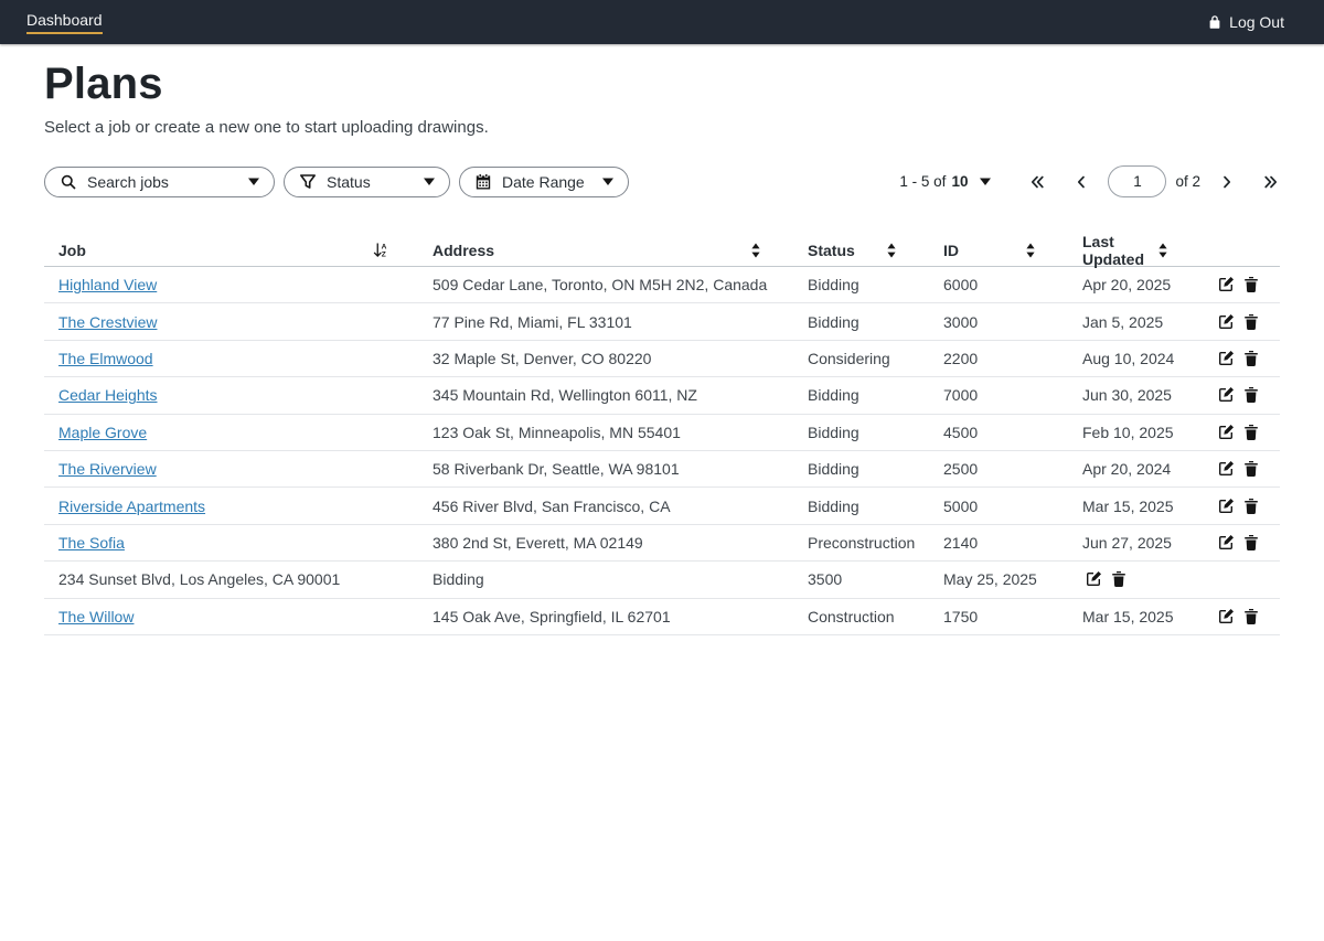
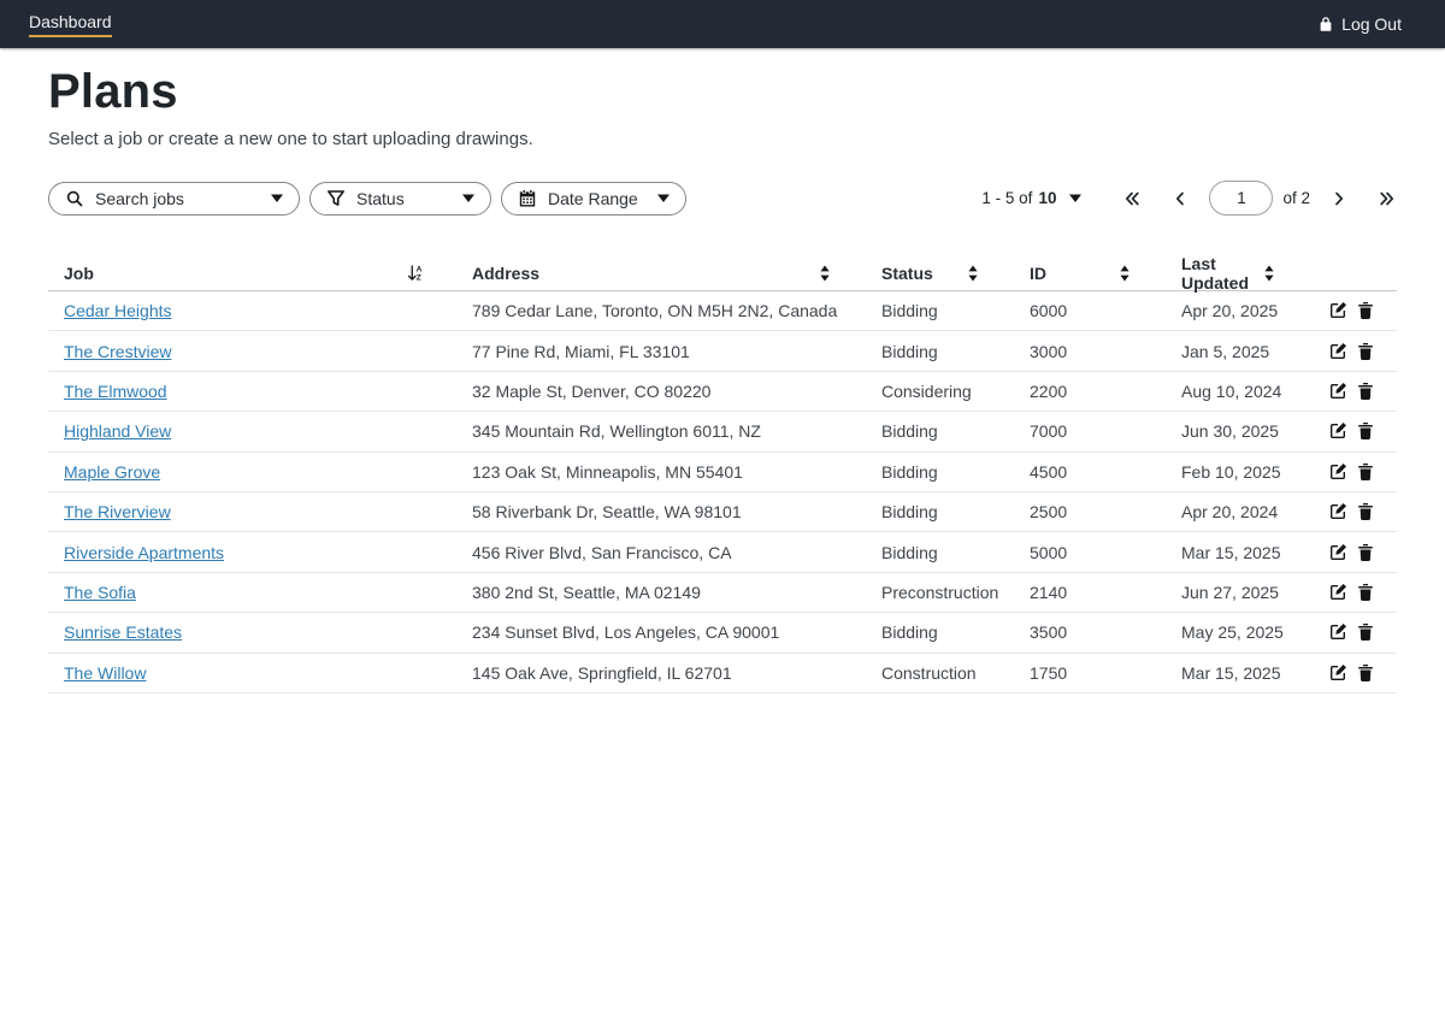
  Dashboard
  Log Out
  Plans
  Select a job or create a new one to start uploading drawings.
  Search jobs
  Status
  Date Range
  1 - 5 of
  10
  1
  of 2
  Job
  Address
  Status
  ID
  Last Updated
- Highland View
+ Cedar Heights
- 509 Cedar Lane, Toronto, ON M5H 2N2, Canada
+ 789 Cedar Lane, Toronto, ON M5H 2N2, Canada
  Bidding
  6000
  Apr 20, 2025
  The Crestview
  77 Pine Rd, Miami, FL 33101
  Bidding
  3000
  Jan 5, 2025
  The Elmwood
  32 Maple St, Denver, CO 80220
  Considering
  2200
  Aug 10, 2024
- Cedar Heights
+ Highland View
  345 Mountain Rd, Wellington 6011, NZ
  Bidding
  7000
  Jun 30, 2025
  Maple Grove
  123 Oak St, Minneapolis, MN 55401
  Bidding
  4500
  Feb 10, 2025
  The Riverview
  58 Riverbank Dr, Seattle, WA 98101
  Bidding
  2500
  Apr 20, 2024
  Riverside Apartments
  456 River Blvd, San Francisco, CA
  Bidding
  5000
  Mar 15, 2025
  The Sofia
- 380 2nd St, Everett, MA 02149
+ 380 2nd St, Seattle, MA 02149
  Preconstruction
  2140
  Jun 27, 2025
+ Sunrise Estates
  234 Sunset Blvd, Los Angeles, CA 90001
  Bidding
  3500
  May 25, 2025
  The Willow
  145 Oak Ave, Springfield, IL 62701
  Construction
  1750
  Mar 15, 2025
